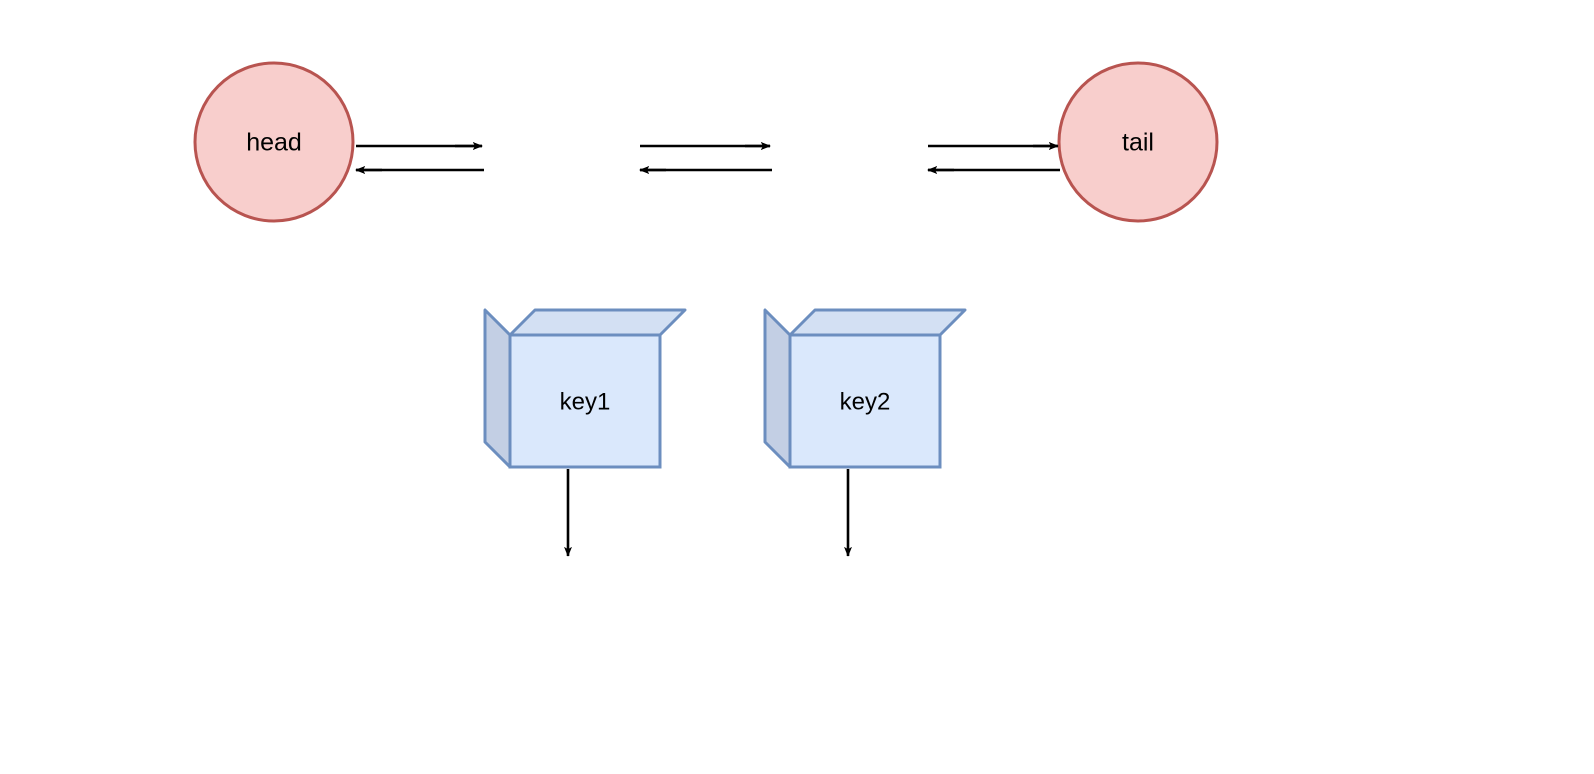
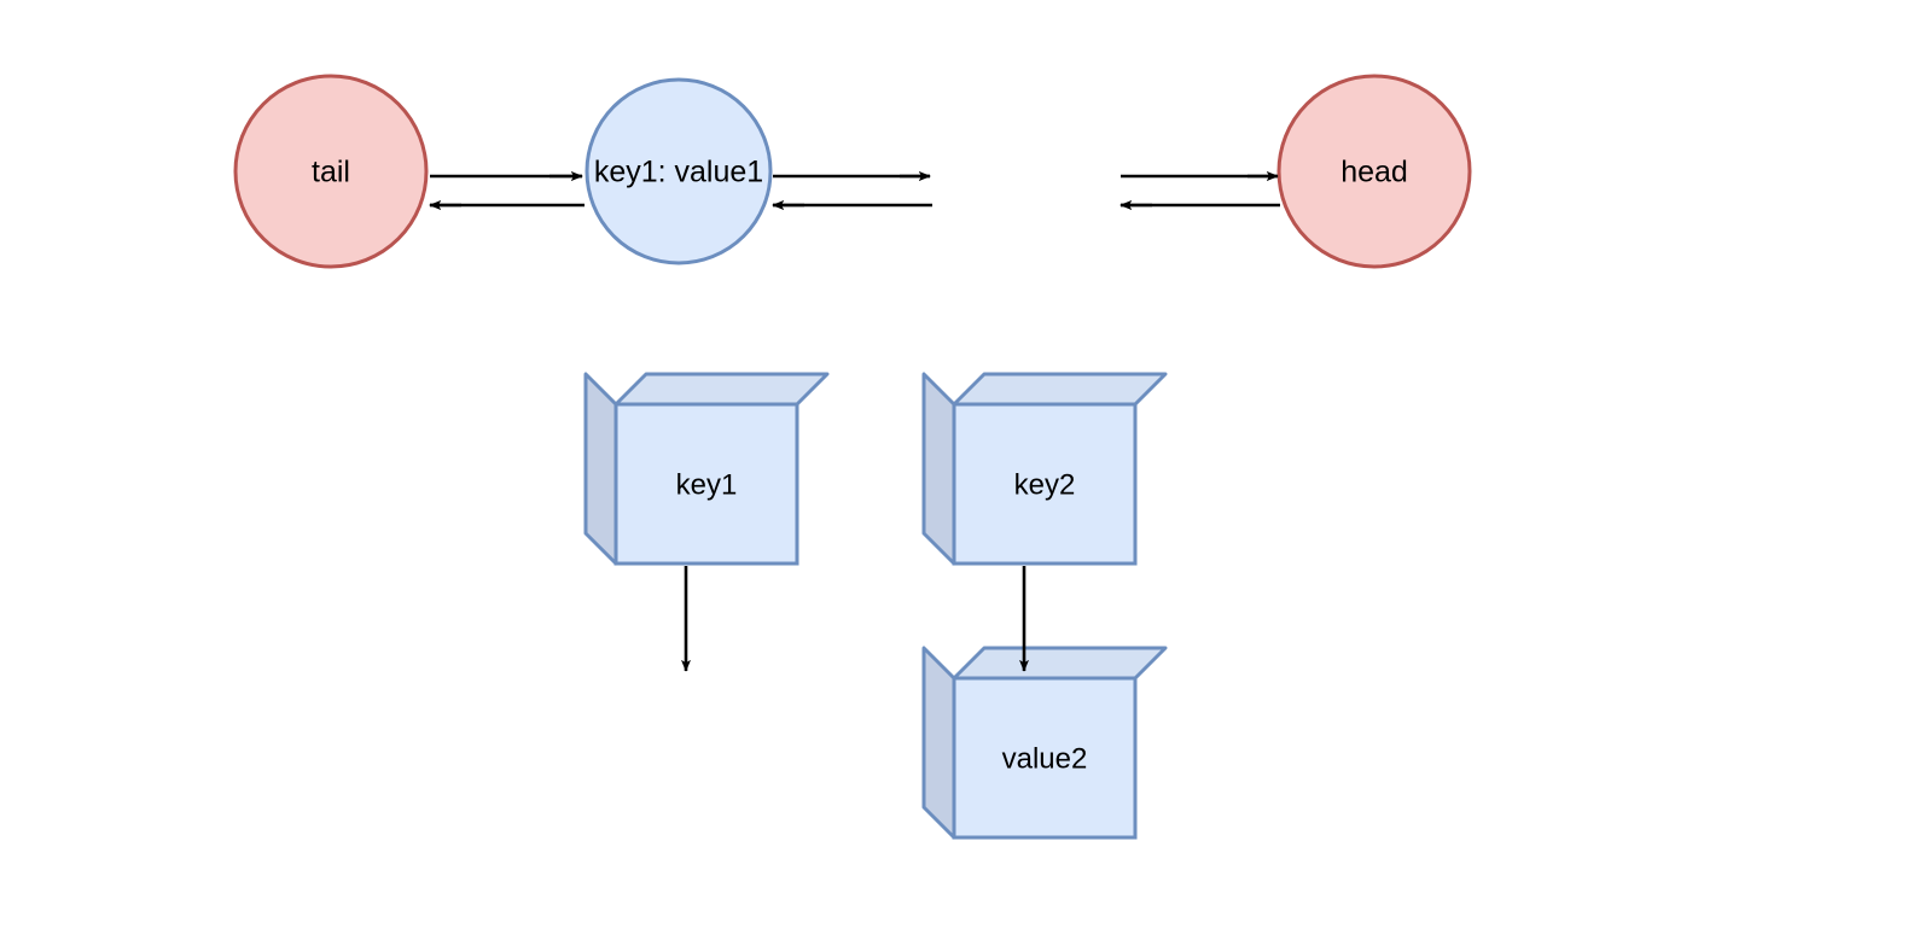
- head
+ tail
+ key1: value1
- tail
+ head
  key1
  key2
+ value2
